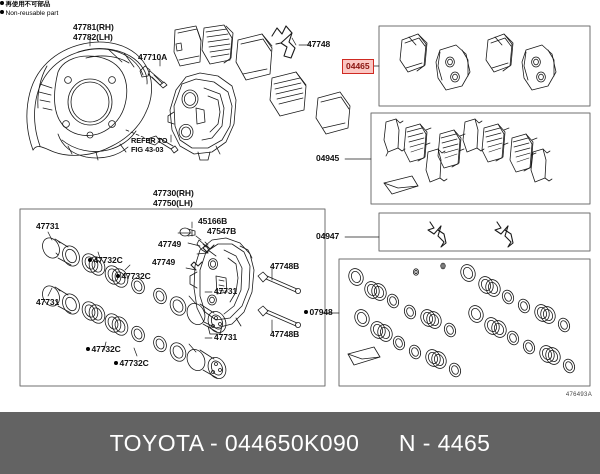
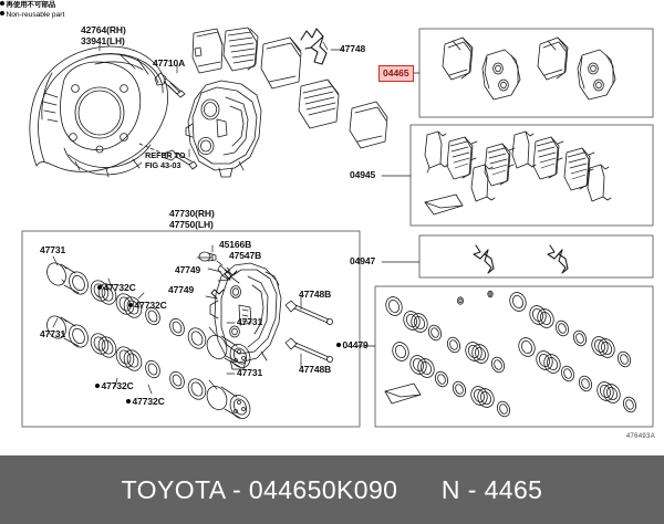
- 47781(RH)
+ 42764(RH)
- 47782(LH)
+ 33941(LH)
  47710A
  REFER TO
  FIG 43-03
  47748
  04465
  再使用不可部品
  04945
  04947
  47730(RH)
  47750(LH)
  45166B
  47547B
  47749
  47749
  47748B
  47748B
  47731
  47731
  47731
  47731
  47732C
  47732C
  47732C
  47732C
- 07948
+ 04479
  TOYOTA - 044650K090 N - 4465
